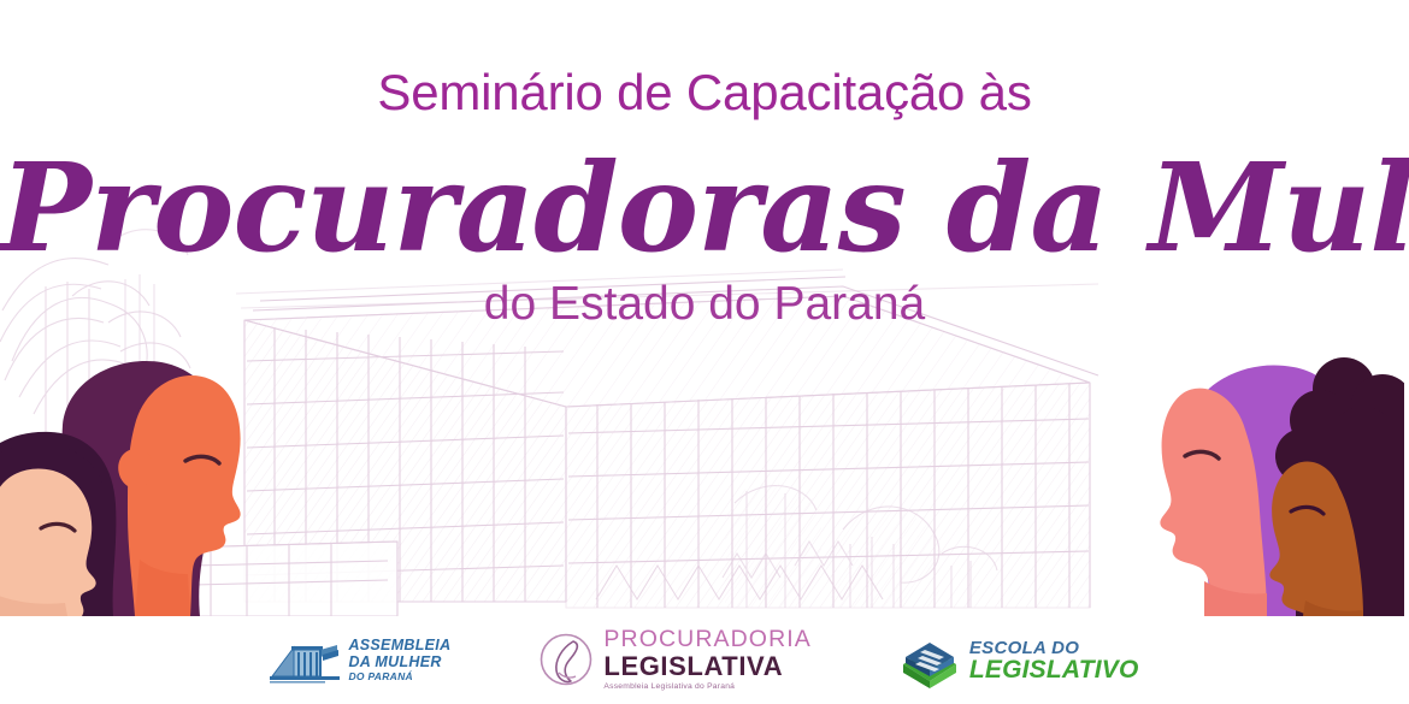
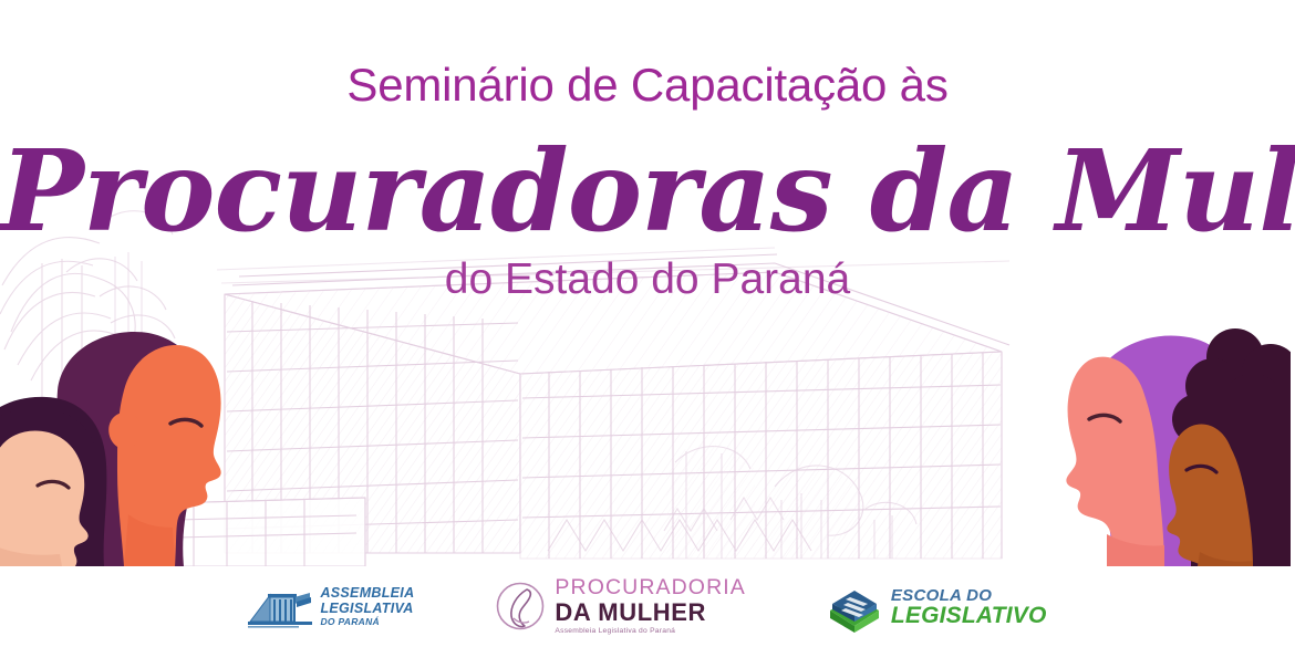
  Seminário de Capacitação às
  Procuradoras da Mul
  do Estado do Paraná
  ASSEMBLEIA
- DA MULHER
+ LEGISLATIVA
  DO PARANÁ
  PROCURADORIA
- LEGISLATIVA
+ DA MULHER
  ESCOLA DO
  LEGISLATIVO
